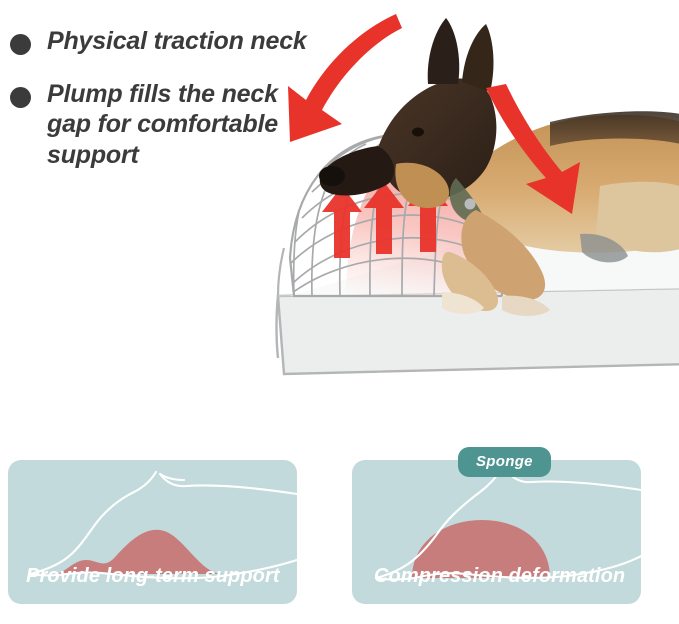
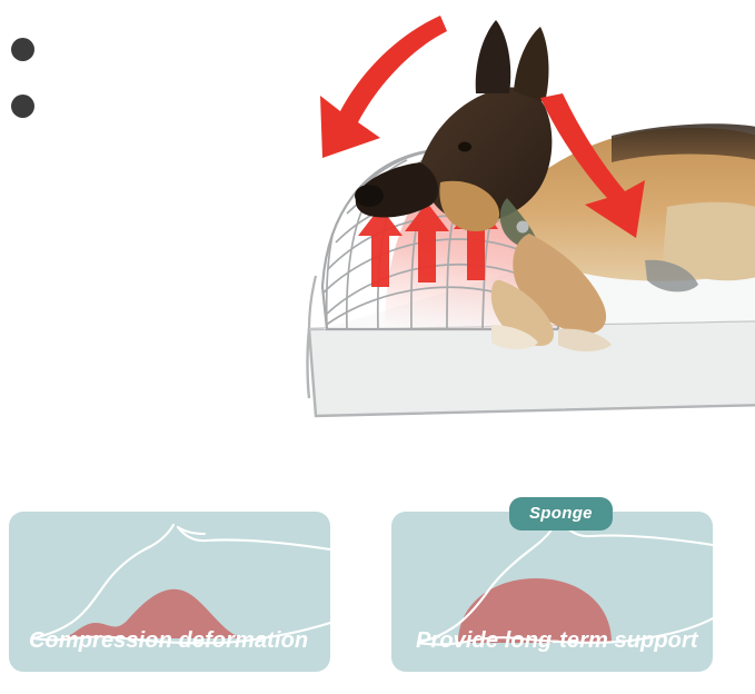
- Physical traction neck
- Plump fills the neck gap for comfortable support
- Provide long-term support
+ Compression deformation
  Sponge
- Compression deformation
+ Provide long-term support
